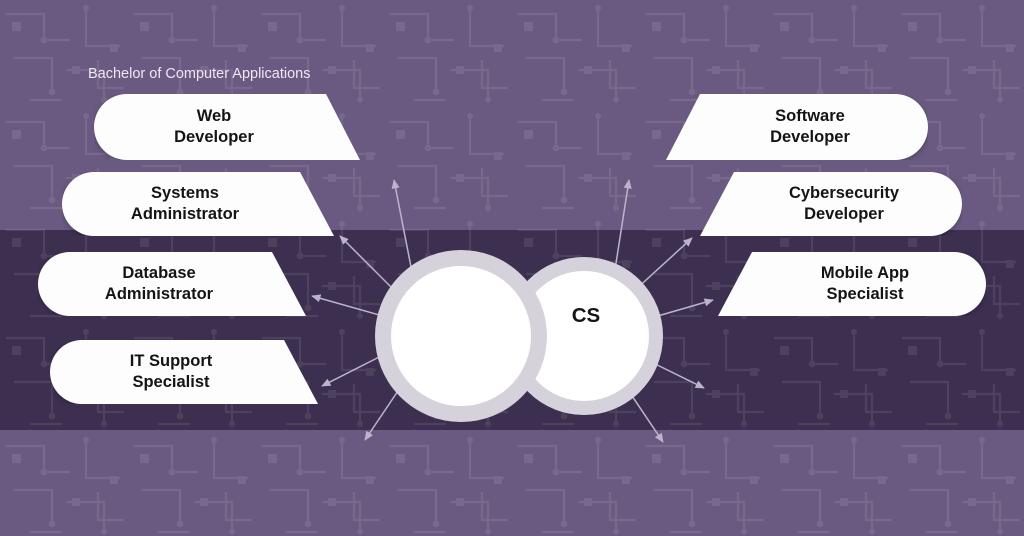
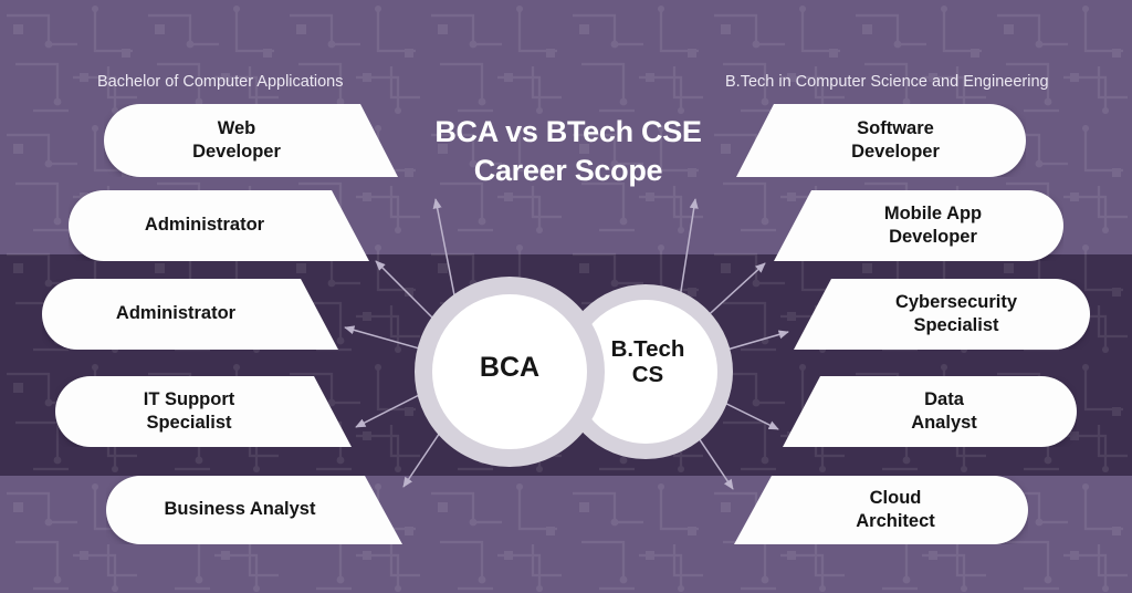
  Bachelor of Computer Applications
+ B.Tech in Computer Science and Engineering
+ BCA vs BTech CSE
+ Career Scope
+ BCA
+ B.Tech
  CS
  Web
  Developer
- Systems
  Administrator
- Database
  Administrator
  IT Support
  Specialist
+ Business Analyst
  Software
  Developer
- Cybersecurity
+ Mobile App
  Developer
- Mobile App
+ Cybersecurity
  Specialist
+ Data
+ Analyst
+ Cloud
+ Architect
